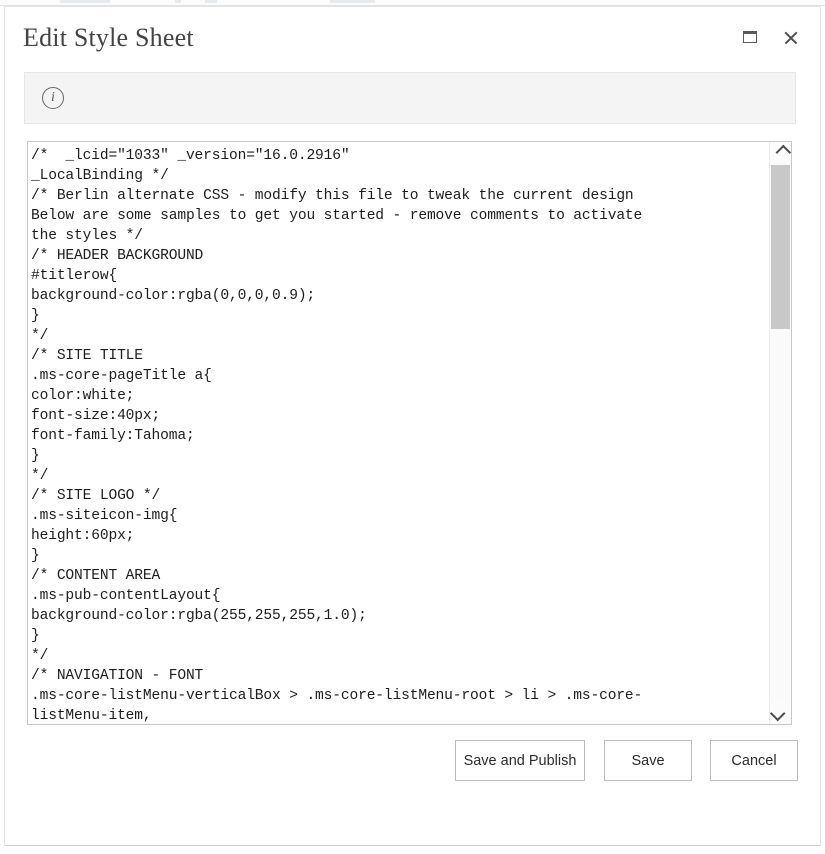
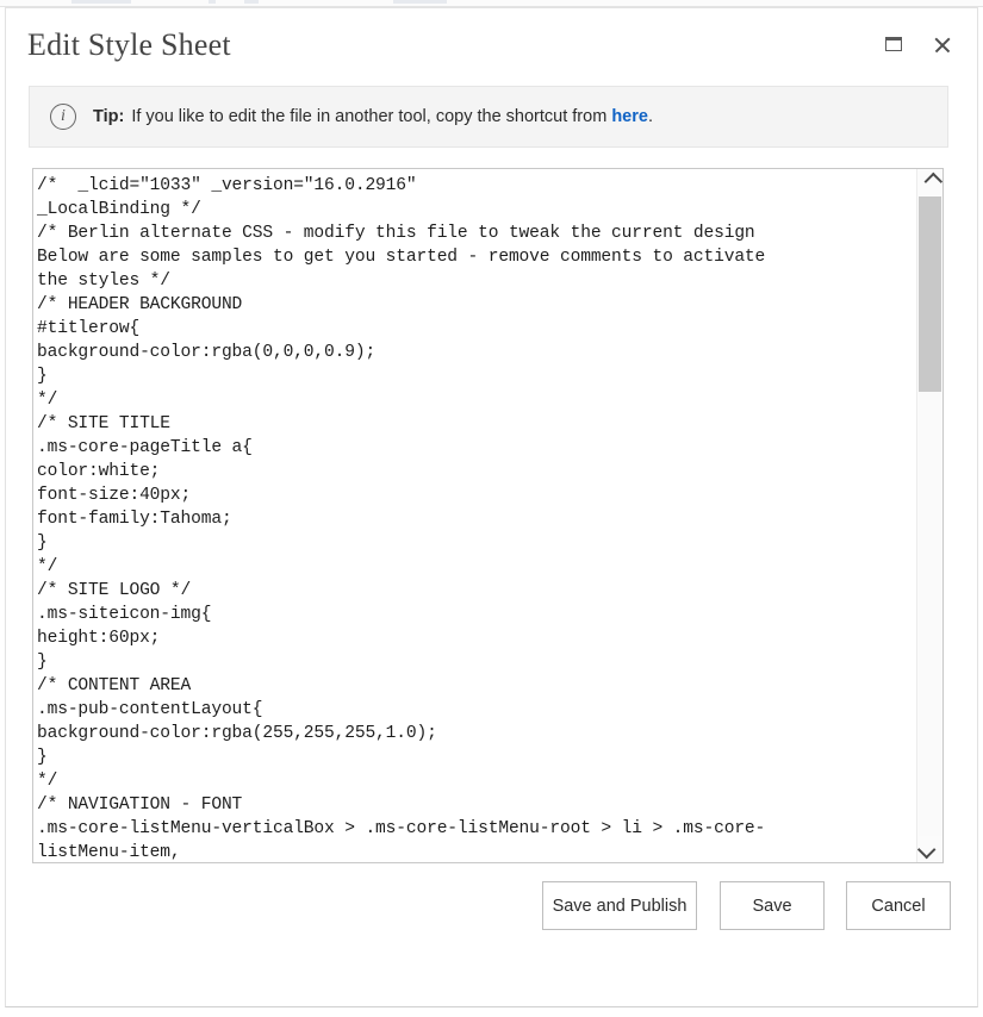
  Edit Style Sheet
  i
+ Tip: If you like to edit the file in another tool, copy the shortcut from here.
  /* _lcid="1033" _version="16.0.2916"
  _LocalBinding */
  /* Berlin alternate CSS - modify this file to tweak the current design
  Below are some samples to get you started - remove comments to activate
  the styles */
  /* HEADER BACKGROUND
  #titlerow{
  background-color:rgba(0,0,0,0.9);
  }
  */
  /* SITE TITLE
  .ms-core-pageTitle a{
  color:white;
  font-size:40px;
  font-family:Tahoma;
  }
  */
  /* SITE LOGO */
  .ms-siteicon-img{
  height:60px;
  }
  /* CONTENT AREA
  .ms-pub-contentLayout{
  background-color:rgba(255,255,255,1.0);
  }
  */
  /* NAVIGATION - FONT
  .ms-core-listMenu-verticalBox > .ms-core-listMenu-root > li > .ms-core-
  listMenu-item,
  Save and Publish
  Save
  Cancel
